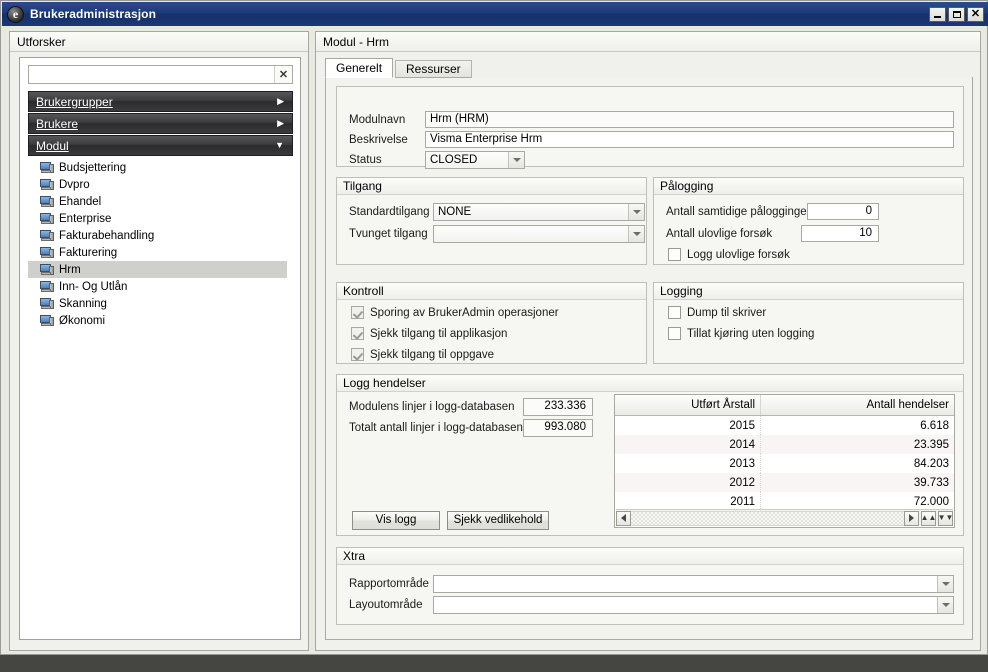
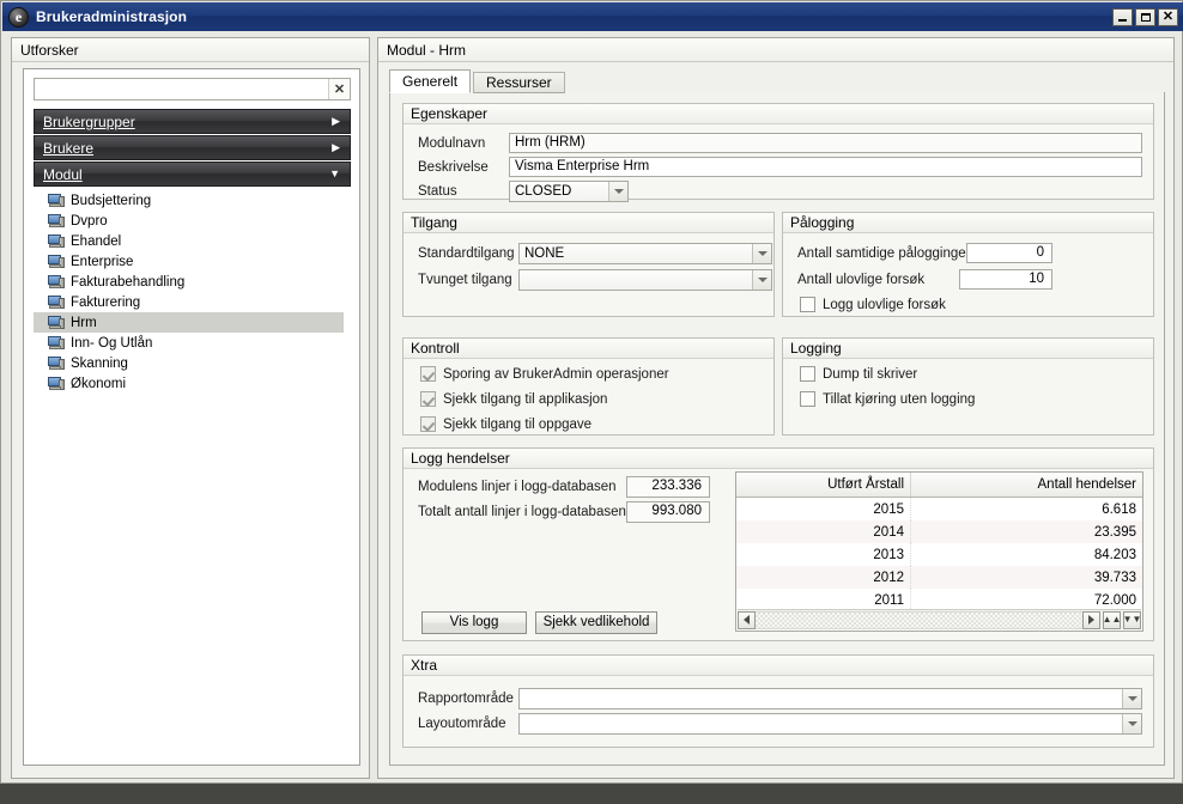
  e
  Brukeradministrasjon
  ✕
  Utforsker
  ✕
  Brukergrupper
  ▶
  Brukere
  ▶
  Modul
  ▼
  Budsjettering
  Dvpro
  Ehandel
  Enterprise
  Fakturabehandling
  Fakturering
  Hrm
  Inn- Og Utlån
  Skanning
  Økonomi
  Modul - Hrm
  Generelt
  Ressurser
+ Egenskaper
  Modulnavn
  Hrm (HRM)
  Beskrivelse
  Visma Enterprise Hrm
  Status
  CLOSED
  Tilgang
  Standardtilgang
  NONE
  Tvunget tilgang
  Pålogging
  Antall samtidige pålogginge
  0
  Antall ulovlige forsøk
  10
  Logg ulovlige forsøk
  Kontroll
  Sporing av BrukerAdmin operasjoner
  Sjekk tilgang til applikasjon
  Sjekk tilgang til oppgave
  Logging
  Dump til skriver
  Tillat kjøring uten logging
  Logg hendelser
  Modulens linjer i logg-databasen
  233.336
  Totalt antall linjer i logg-databasen
  993.080
  Vis logg
  Sjekk vedlikehold
  Utført Årstall	Antall hendelser
  2015	6.618
  2014	23.395
  2013	84.203
  2012	39.733
  2011	72.000
  ▲▲
  ▼▼
  Xtra
  Rapportområde
  Layoutområde
